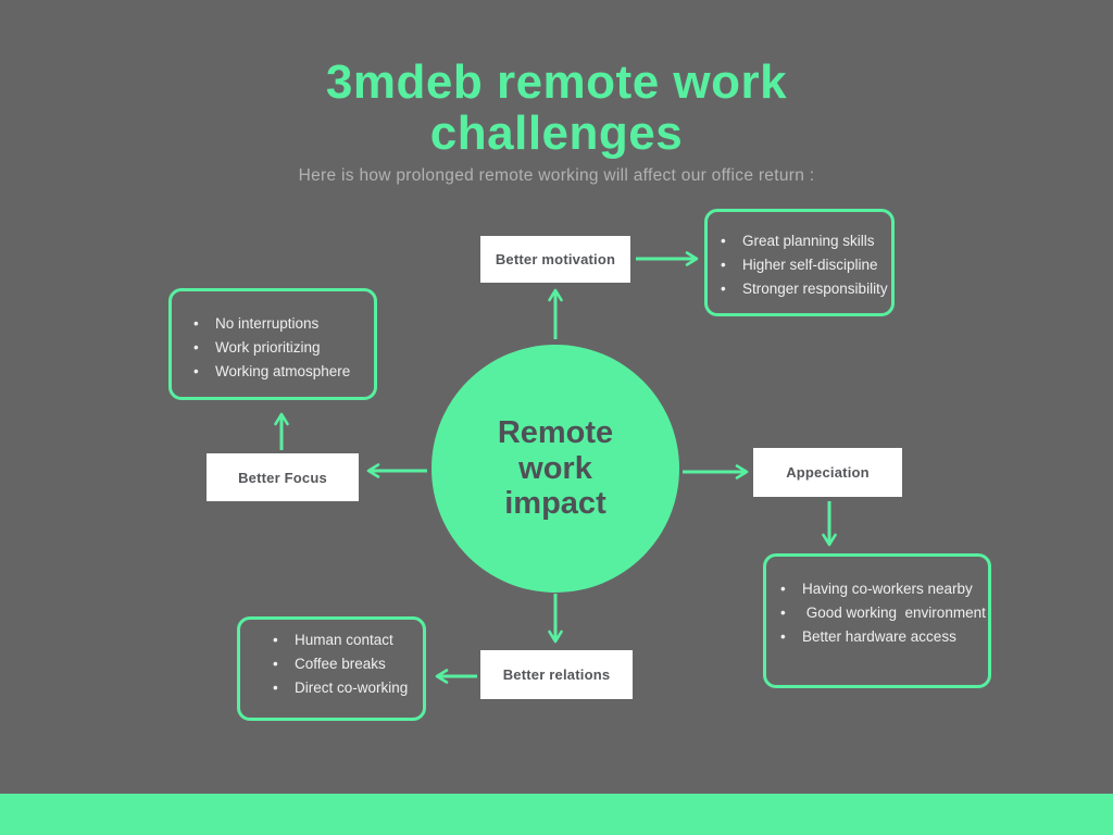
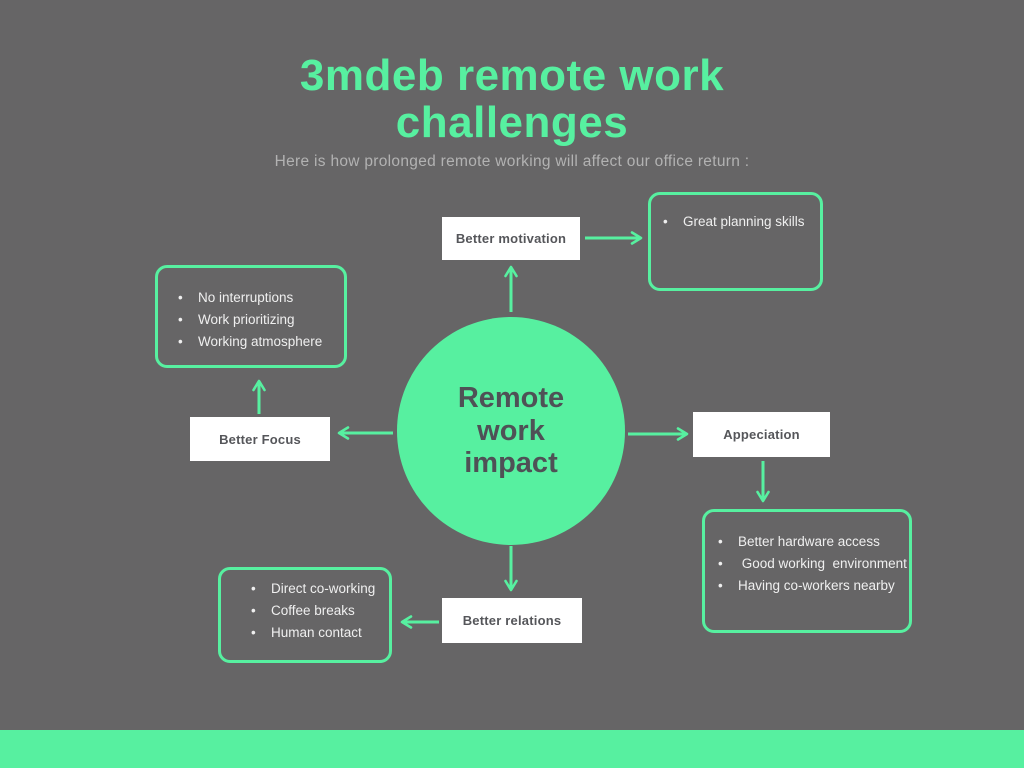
  3mdeb remote work
  challenges
  Here is how prolonged remote working will affect our office return :
  Remote work impact
  Better motivation
  Better Focus
  Appeciation
  Better relations
  No interruptions
  Work prioritizing
  Working atmosphere
  Great planning skills
- Higher self-discipline
- Stronger responsibility
- Having co-workers nearby
+ Better hardware access
  Good working environment
- Better hardware access
+ Having co-workers nearby
- Human contact
+ Direct co-working
  Coffee breaks
- Direct co-working
+ Human contact
